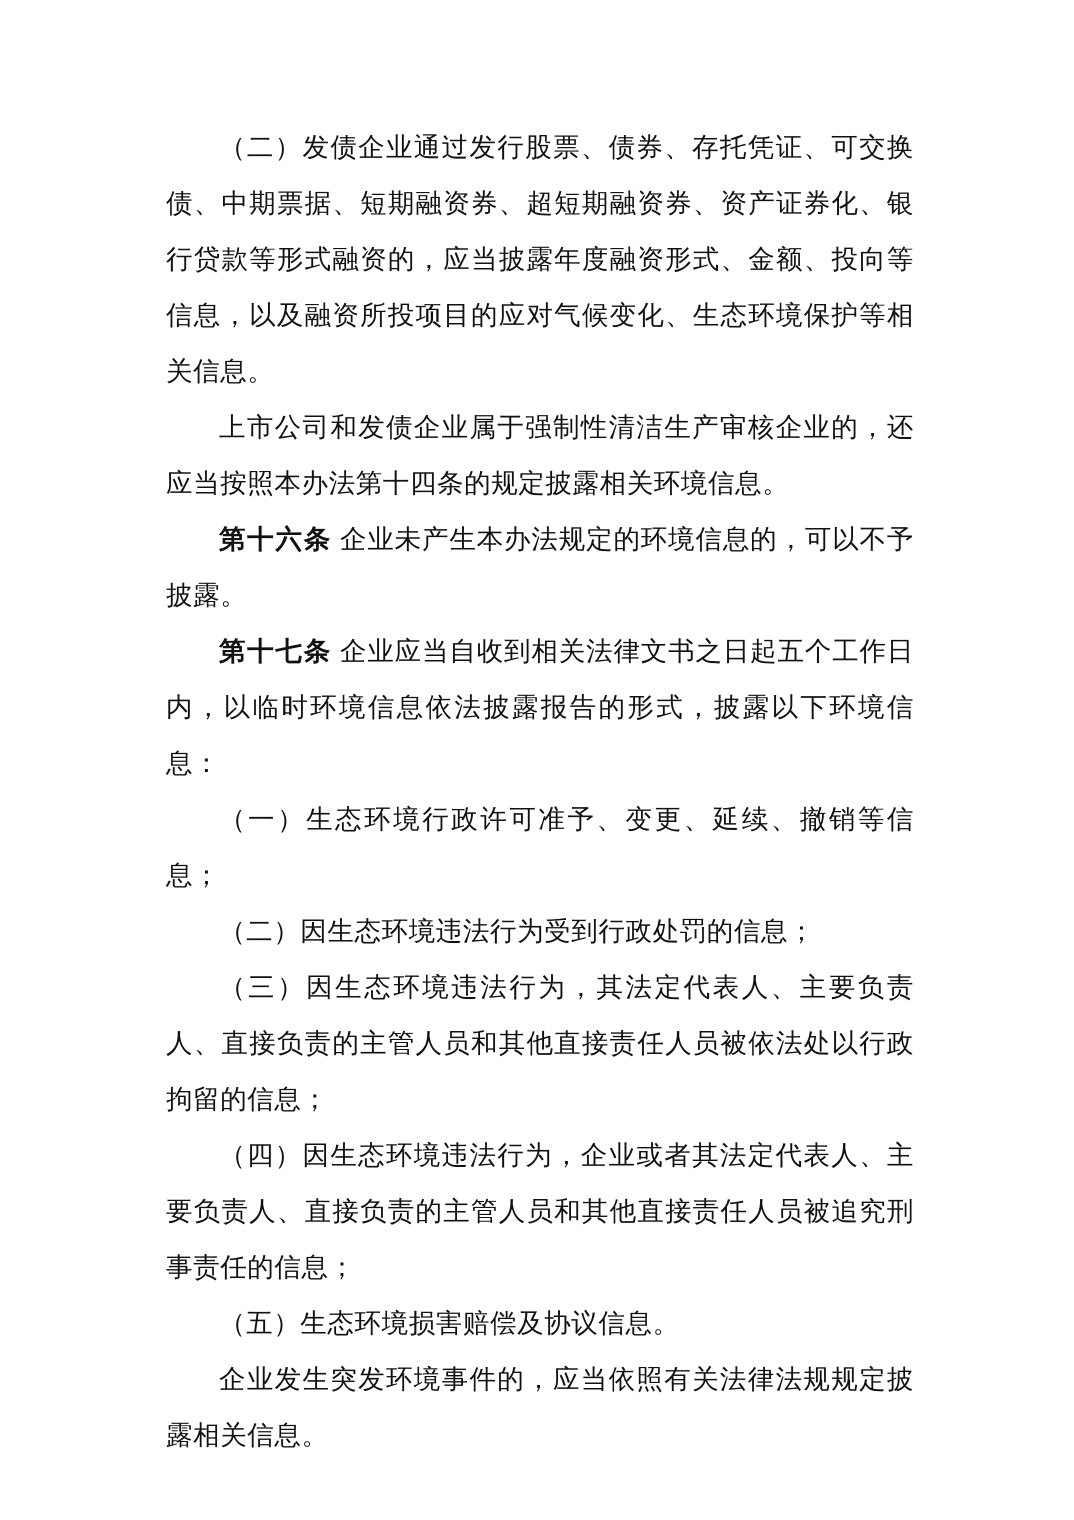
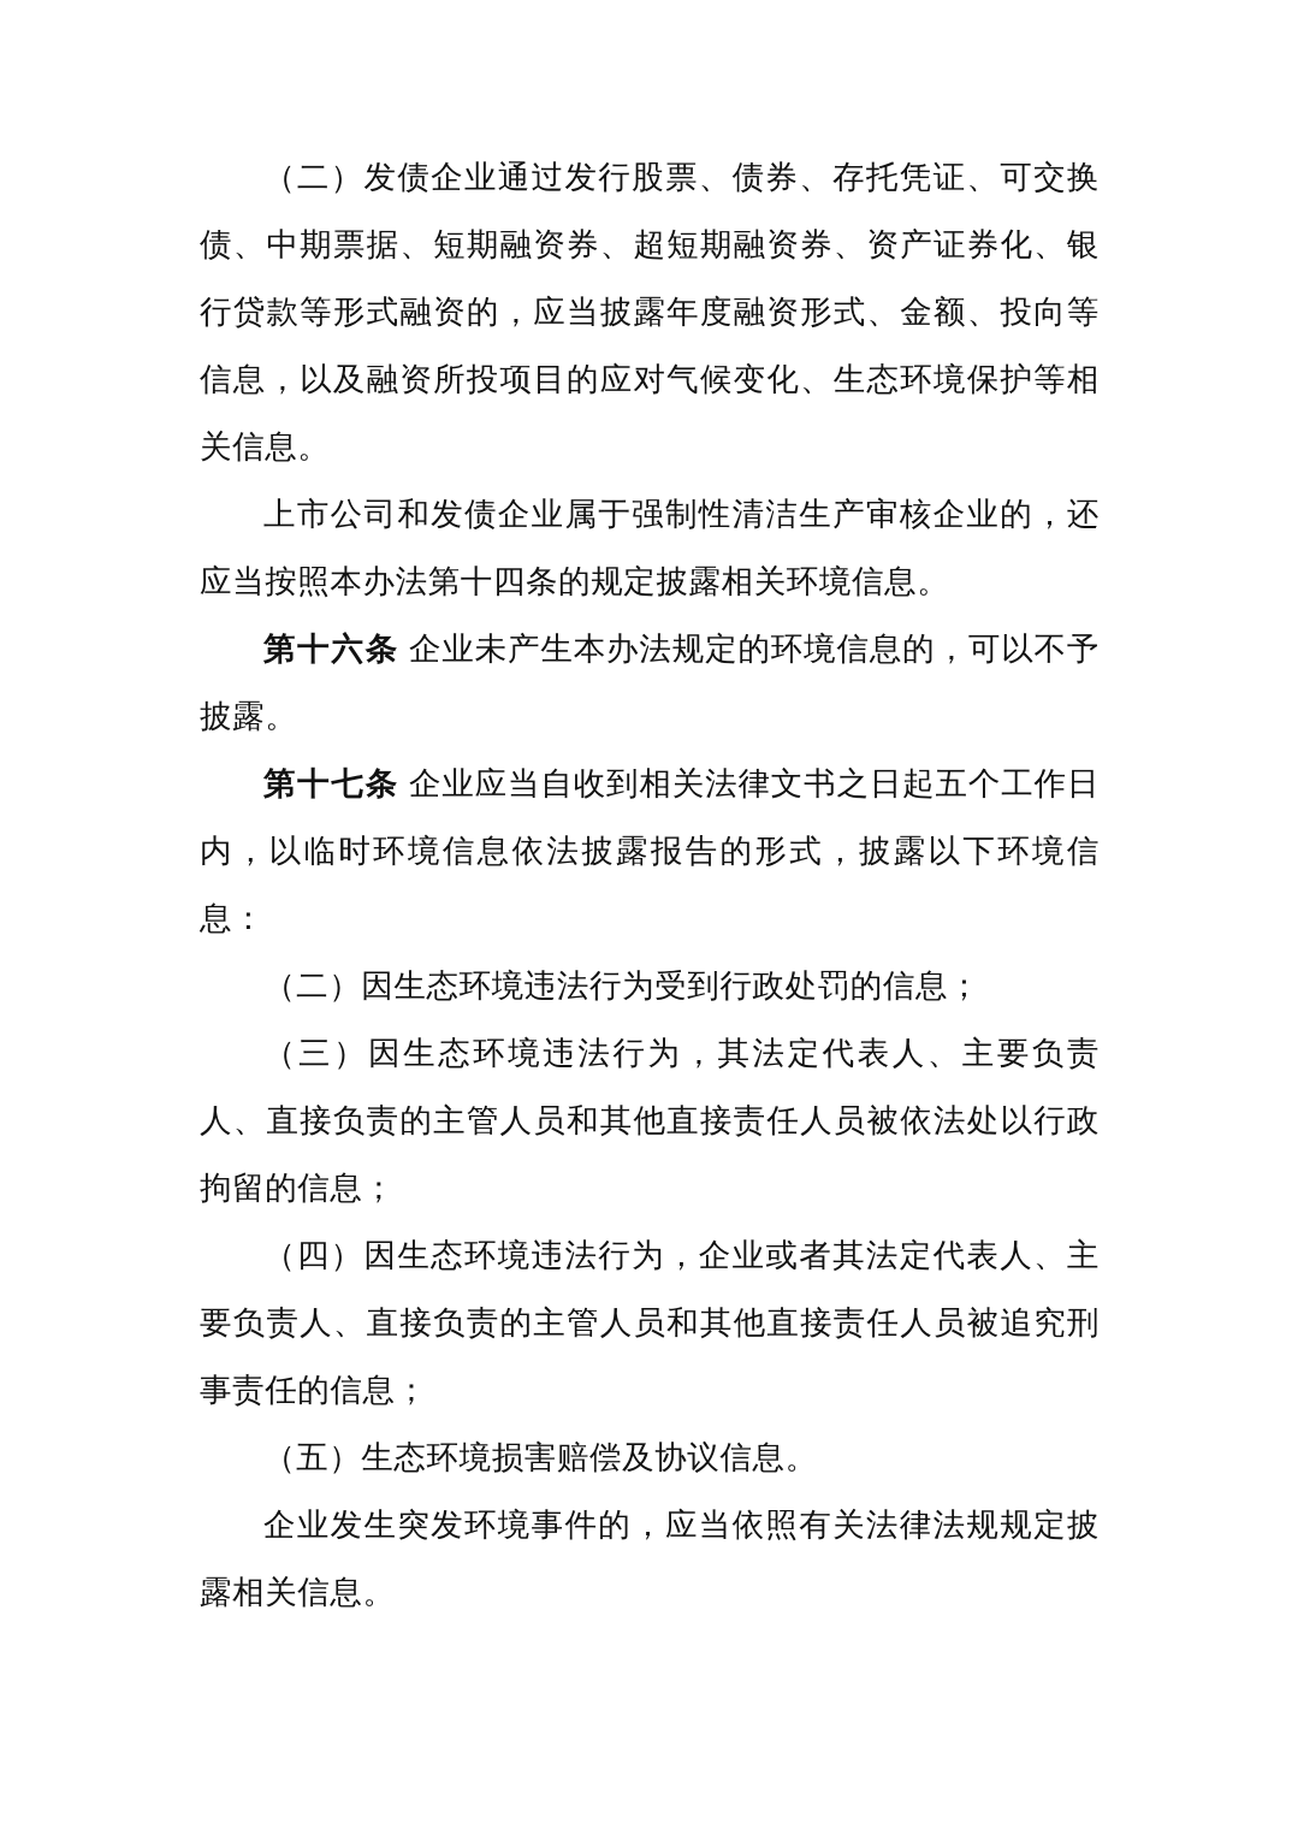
  （二）发债企业通过发行股票、债券、存托凭证、可交换债、中期票据、短期融资券、超短期融资券、资产证券化、银行贷款等形式融资的，应当披露年度融资形式、金额、投向等信息，以及融资所投项目的应对气候变化、生态环境保护等相关信息。
  上市公司和发债企业属于强制性清洁生产审核企业的，还应当按照本办法第十四条的规定披露相关环境信息。
  第十六条 企业未产生本办法规定的环境信息的，可以不予披露。
  第十七条 企业应当自收到相关法律文书之日起五个工作日内，以临时环境信息依法披露报告的形式，披露以下环境信息：
- （一）生态环境行政许可准予、变更、延续、撤销等信息；
  （二）因生态环境违法行为受到行政处罚的信息；
  （三）因生态环境违法行为，其法定代表人、主要负责人、直接负责的主管人员和其他直接责任人员被依法处以行政拘留的信息；
  （四）因生态环境违法行为，企业或者其法定代表人、主要负责人、直接负责的主管人员和其他直接责任人员被追究刑事责任的信息；
  （五）生态环境损害赔偿及协议信息。
  企业发生突发环境事件的，应当依照有关法律法规规定披露相关信息。
